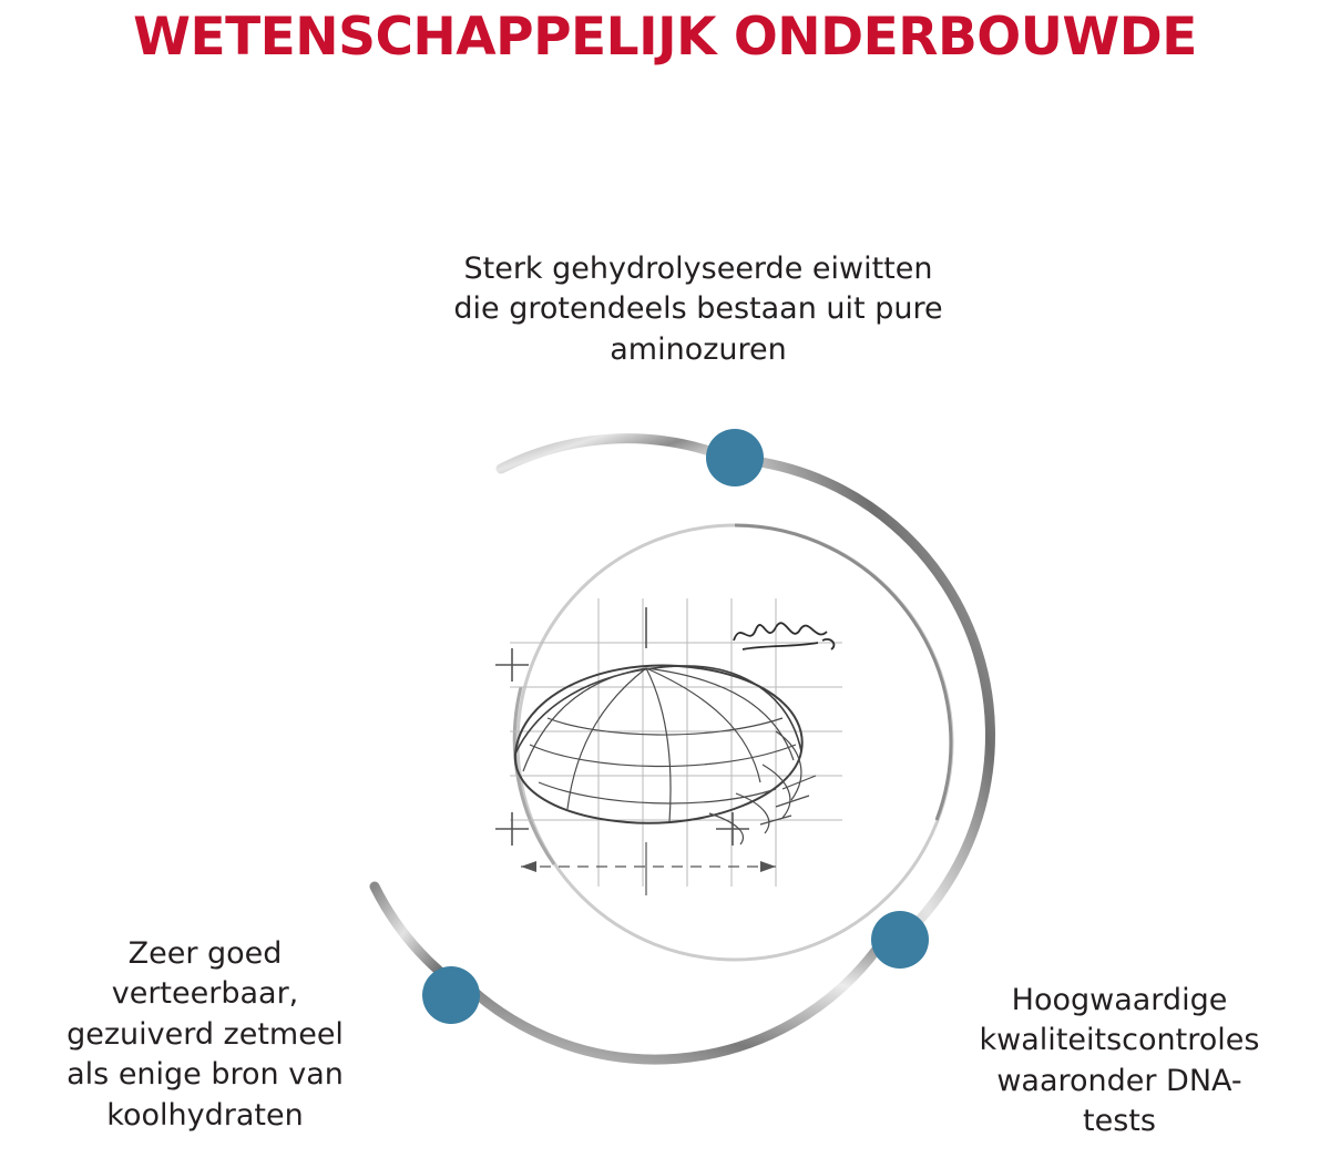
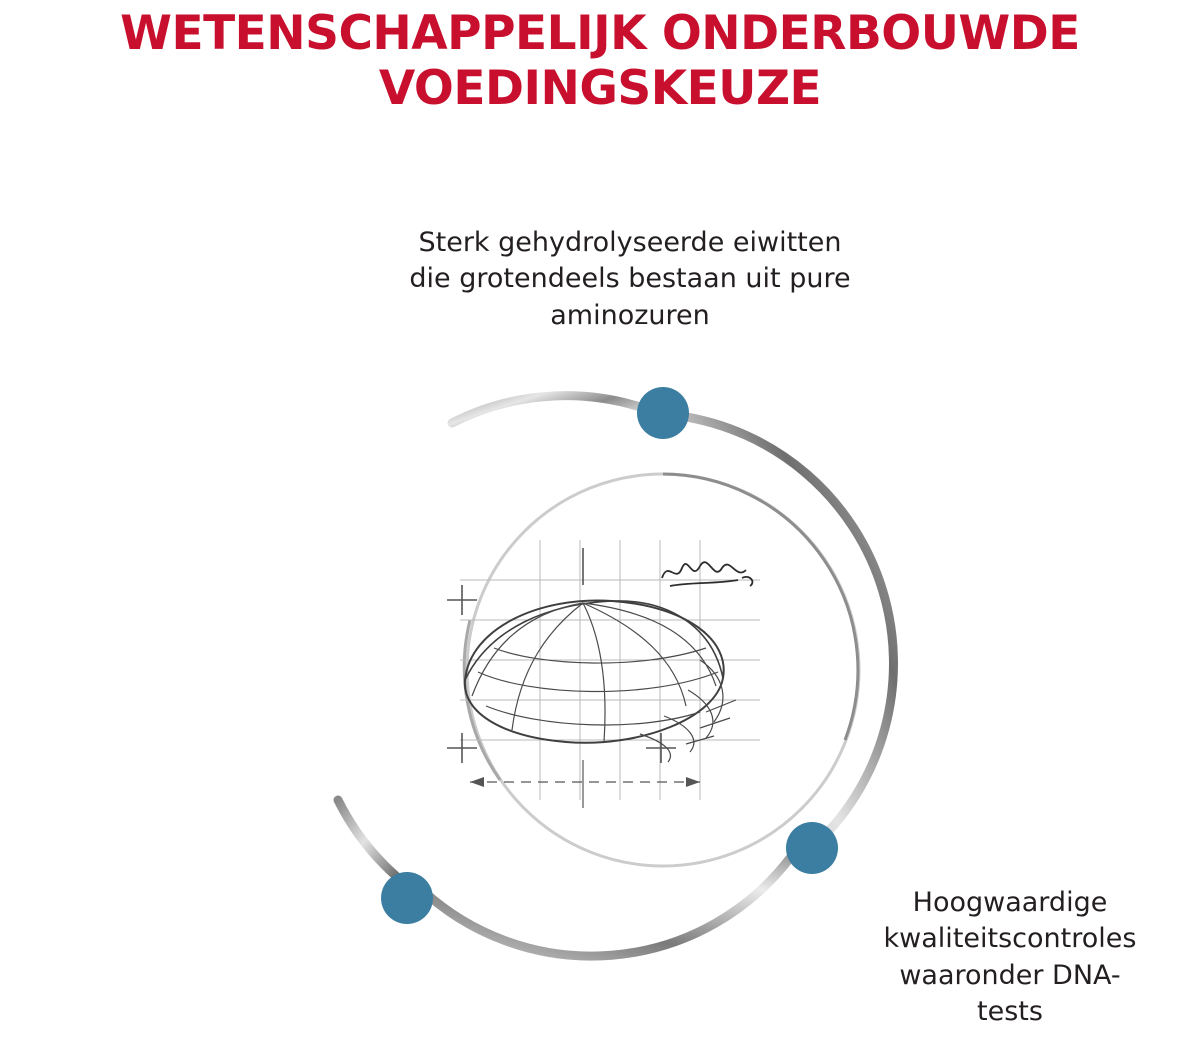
  WETENSCHAPPELIJK ONDERBOUWDE
+ VOEDINGSKEUZE
  Sterk gehydrolyseerde eiwitten
  die grotendeels bestaan uit pure
  aminozuren
- Zeer goed
- verteerbaar,
- gezuiverd zetmeel
- als enige bron van
- koolhydraten
  Hoogwaardige
  kwaliteitscontroles
  waaronder DNA-
  tests
